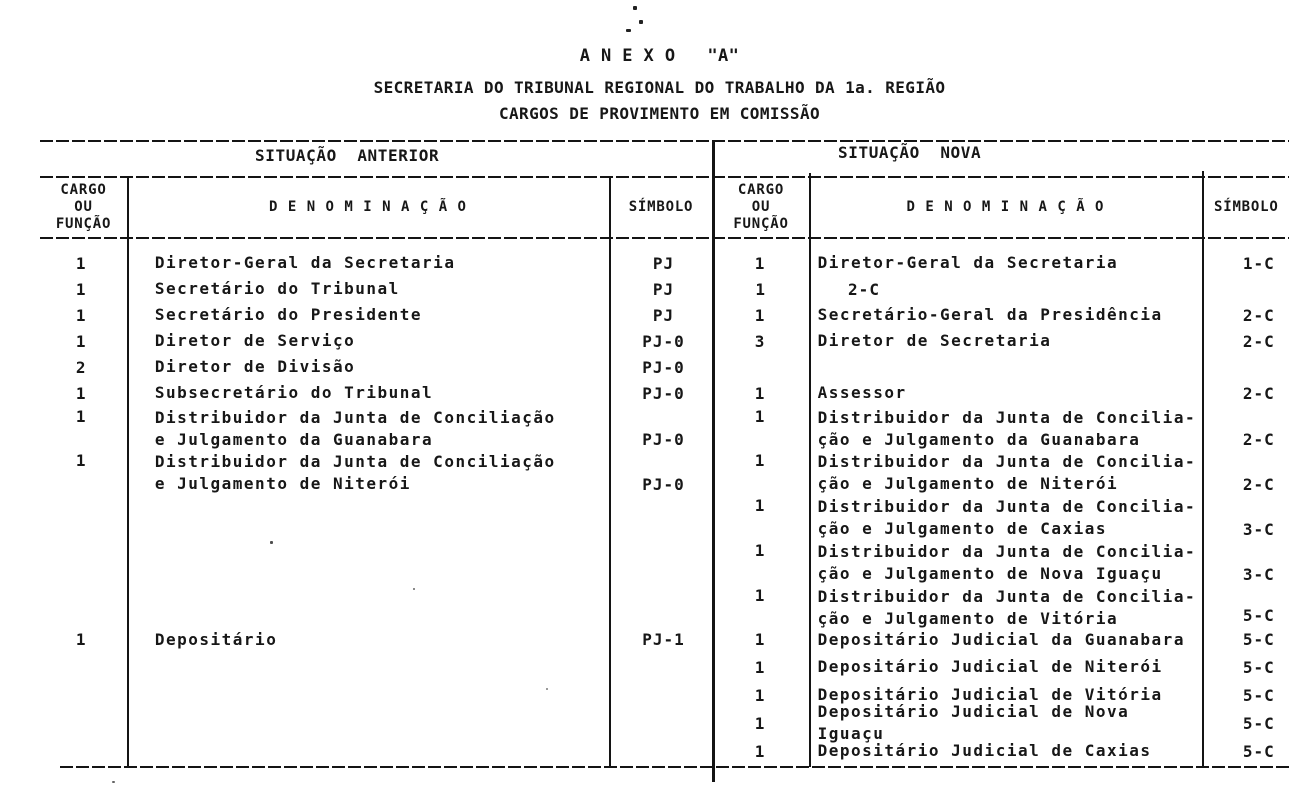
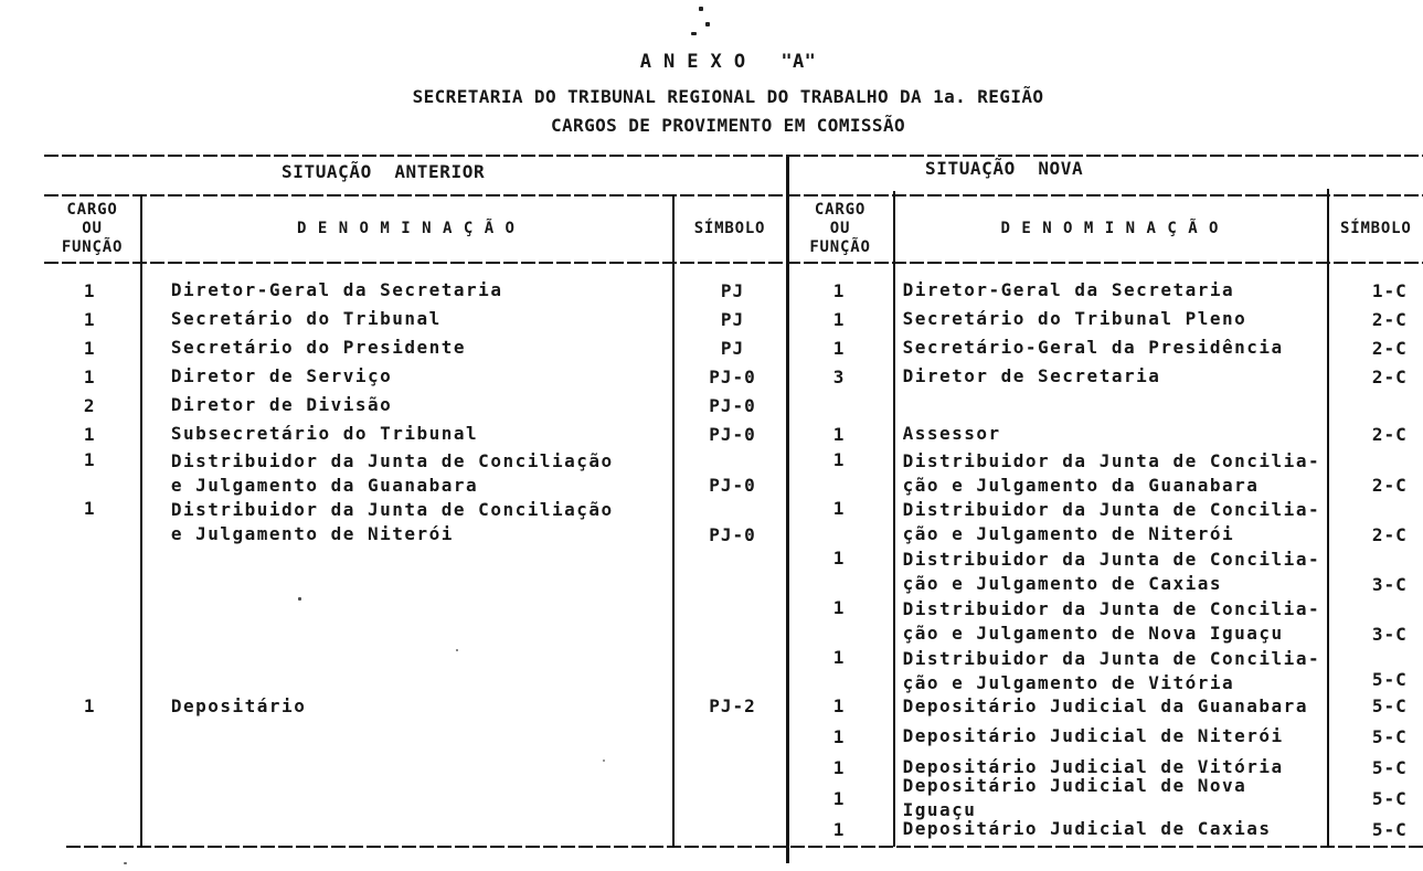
  A N E X O "A"
  SECRETARIA DO TRIBUNAL REGIONAL DO TRABALHO DA 1a. REGIÃO
  CARGOS DE PROVIMENTO EM COMISSÃO
  SITUAÇÃO ANTERIOR
  SITUAÇÃO NOVA
  CARGO
  OU
  FUNÇÃO
  D E N O M I N A Ç Ã O
  SÍMBOLO
  CARGO
  OU
  FUNÇÃO
  D E N O M I N A Ç Ã O
  SÍMBOLO
  1
  Diretor-Geral da Secretaria
  PJ
  1
  Secretário do Tribunal
  PJ
  1
  Secretário do Presidente
  PJ
  1
  Diretor de Serviço
  PJ-0
  2
  Diretor de Divisão
  PJ-0
  1
  Subsecretário do Tribunal
  PJ-0
  1
  Distribuidor da Junta de Conciliação
  e Julgamento da Guanabara
  PJ-0
  1
  Distribuidor da Junta de Conciliação
  e Julgamento de Niterói
  PJ-0
  1
  Depositário
- PJ-1
+ PJ-2
  1
  Diretor-Geral da Secretaria
  1-C
  1
+ Secretário do Tribunal Pleno
  2-C
  1
  Secretário-Geral da Presidência
  2-C
  3
  Diretor de Secretaria
  2-C
  1
  Assessor
  2-C
  1
  Distribuidor da Junta de Concilia-
  ção e Julgamento da Guanabara
  2-C
  1
  Distribuidor da Junta de Concilia-
  ção e Julgamento de Niterói
  2-C
  1
  Distribuidor da Junta de Concilia-
  ção e Julgamento de Caxias
  3-C
  1
  Distribuidor da Junta de Concilia-
  ção e Julgamento de Nova Iguaçu
  3-C
  1
  Distribuidor da Junta de Concilia-
  ção e Julgamento de Vitória
  5-C
  1
  Depositário Judicial da Guanabara
  5-C
  1
  Depositário Judicial de Niterói
  5-C
  1
  Depositário Judicial de Vitória
  5-C
  1
  Depositário Judicial de Nova Iguaçu
  5-C
  1
  Depositário Judicial de Caxias
  5-C
